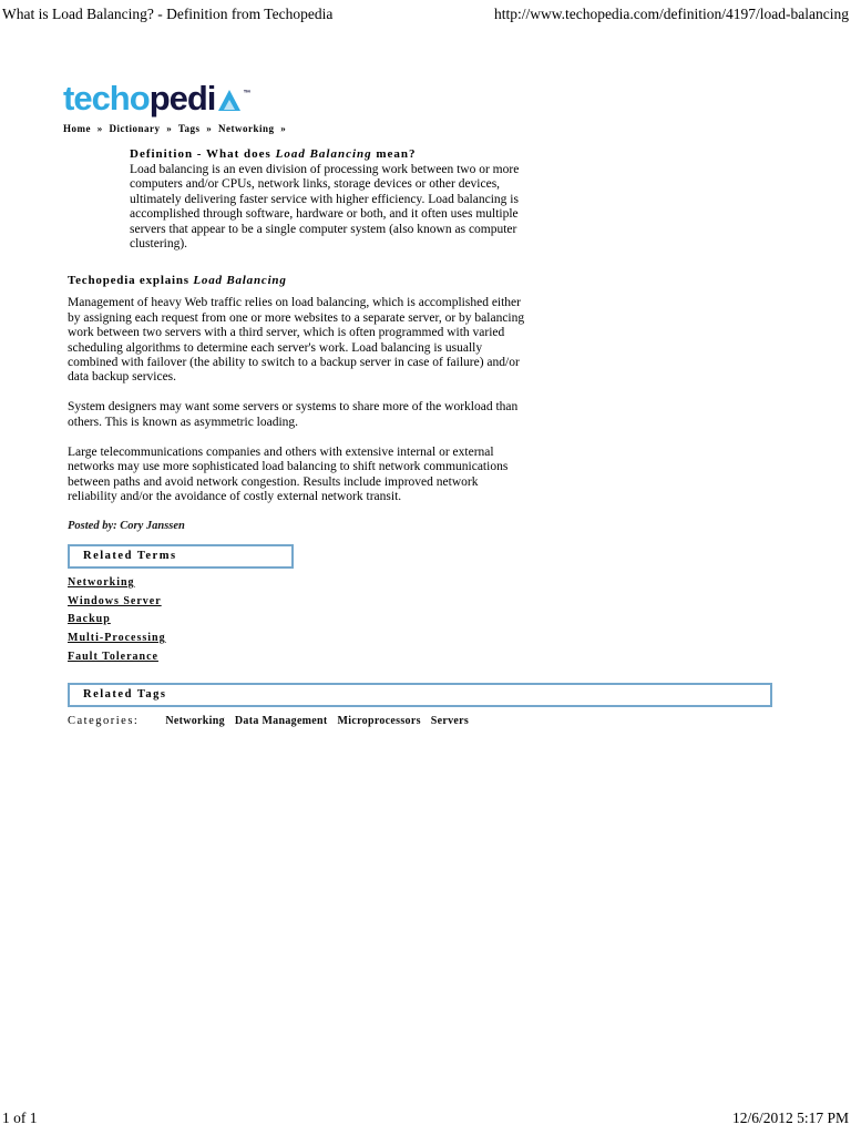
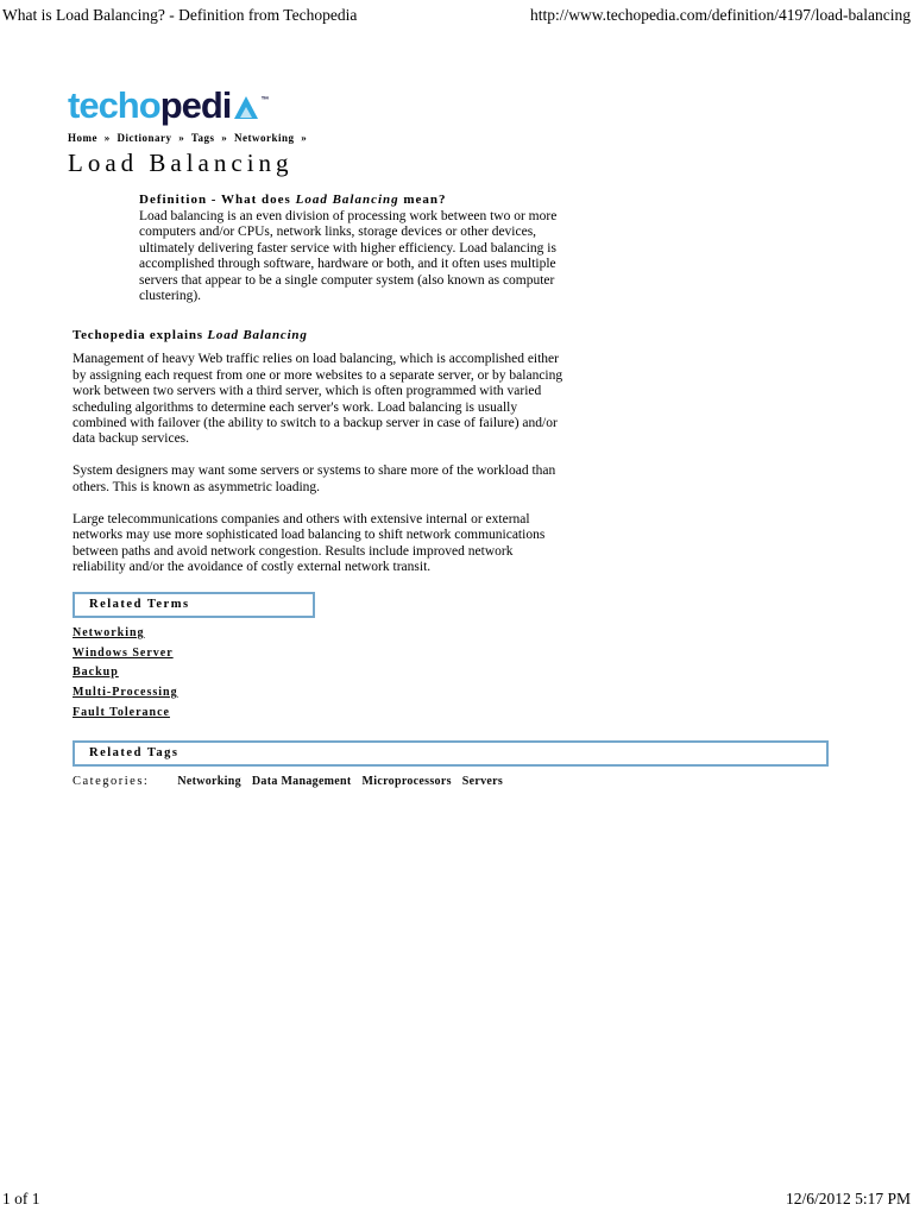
  What is Load Balancing? - Definition from Techopedia
  http://www.techopedia.com/definition/4197/load-balancing
  techo
  pedi
  Home » Dictionary » Tags » Networking »
+ Load Balancing
  Definition - What does Load Balancing mean?
  Load balancing is an even division of processing work between two or more computers and/or CPUs, network links, storage devices or other devices, ultimately delivering faster service with higher efficiency. Load balancing is accomplished through software, hardware or both, and it often uses multiple servers that appear to be a single computer system (also known as computer clustering).
  Techopedia explains Load Balancing
  Management of heavy Web traffic relies on load balancing, which is accomplished either by assigning each request from one or more websites to a separate server, or by balancing work between two servers with a third server, which is often programmed with varied scheduling algorithms to determine each server's work. Load balancing is usually combined with failover (the ability to switch to a backup server in case of failure) and/or data backup services.
  System designers may want some servers or systems to share more of the workload than others. This is known as asymmetric loading.
  Large telecommunications companies and others with extensive internal or external networks may use more sophisticated load balancing to shift network communications between paths and avoid network congestion. Results include improved network reliability and/or the avoidance of costly external network transit.
- Posted by: Cory Janssen
  Related Terms
  Networking
  Windows Server
  Backup
  Multi-Processing
  Fault Tolerance
  Related Tags
  Categories:
  Networking
  Data Management
  Microprocessors
  Servers
  1 of 1
  12/6/2012 5:17 PM
